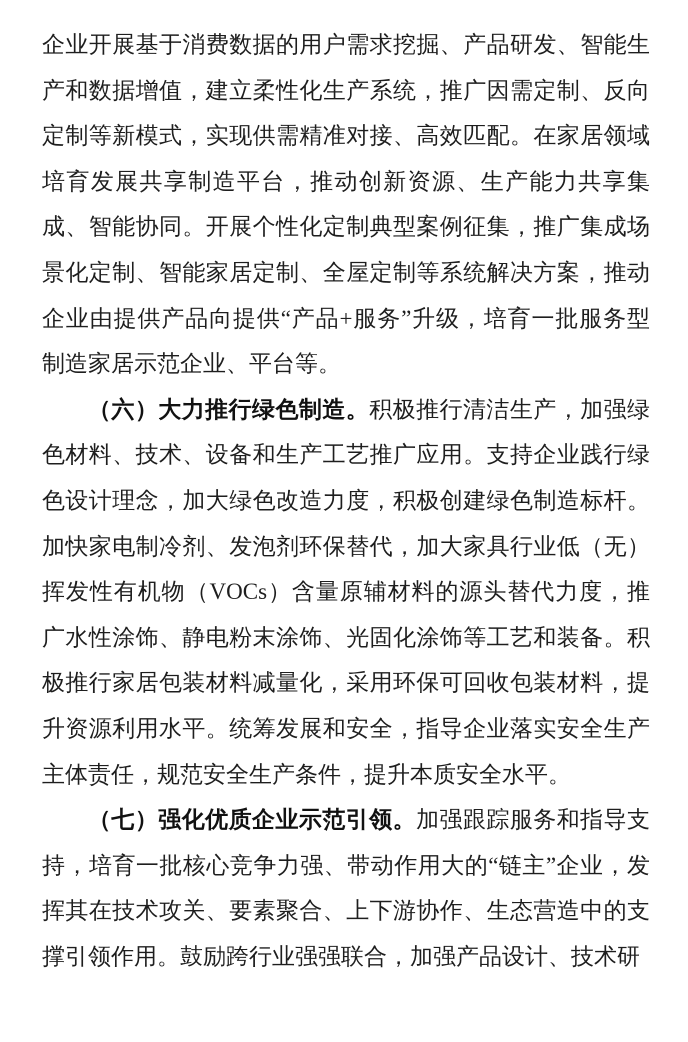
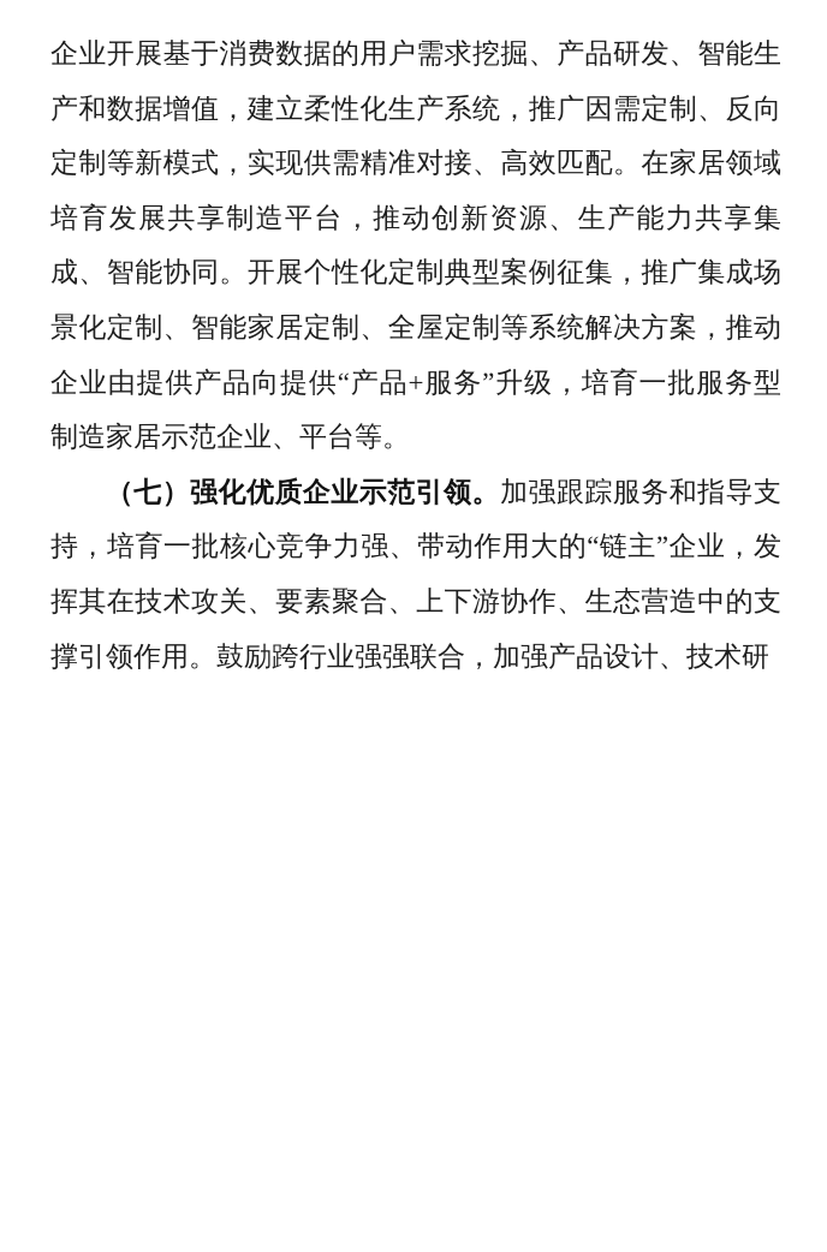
  企业开展基于消费数据的用户需求挖掘、产品研发、智能生产和数据增值，建立柔性化生产系统，推广因需定制、反向定制等新模式，实现供需精准对接、高效匹配。在家居领域培育发展共享制造平台，推动创新资源、生产能力共享集成、智能协同。开展个性化定制典型案例征集，推广集成场景化定制、智能家居定制、全屋定制等系统解决方案，推动企业由提供产品向提供“产品+服务”升级，培育一批服务型制造家居示范企业、平台等。
- （六）大力推行绿色制造。积极推行清洁生产，加强绿色材料、技术、设备和生产工艺推广应用。支持企业践行绿色设计理念，加大绿色改造力度，积极创建绿色制造标杆。加快家电制冷剂、发泡剂环保替代，加大家具行业低（无）挥发性有机物（VOCs）含量原辅材料的源头替代力度，推广水性涂饰、静电粉末涂饰、光固化涂饰等工艺和装备。积极推行家居包装材料减量化，采用环保可回收包装材料，提升资源利用水平。统筹发展和安全，指导企业落实安全生产主体责任，规范安全生产条件，提升本质安全水平。
  （七）强化优质企业示范引领。加强跟踪服务和指导支持，培育一批核心竞争力强、带动作用大的“链主”企业，发挥其在技术攻关、要素聚合、上下游协作、生态营造中的支撑引领作用。鼓励跨行业强强联合，加强产品设计、技术研
